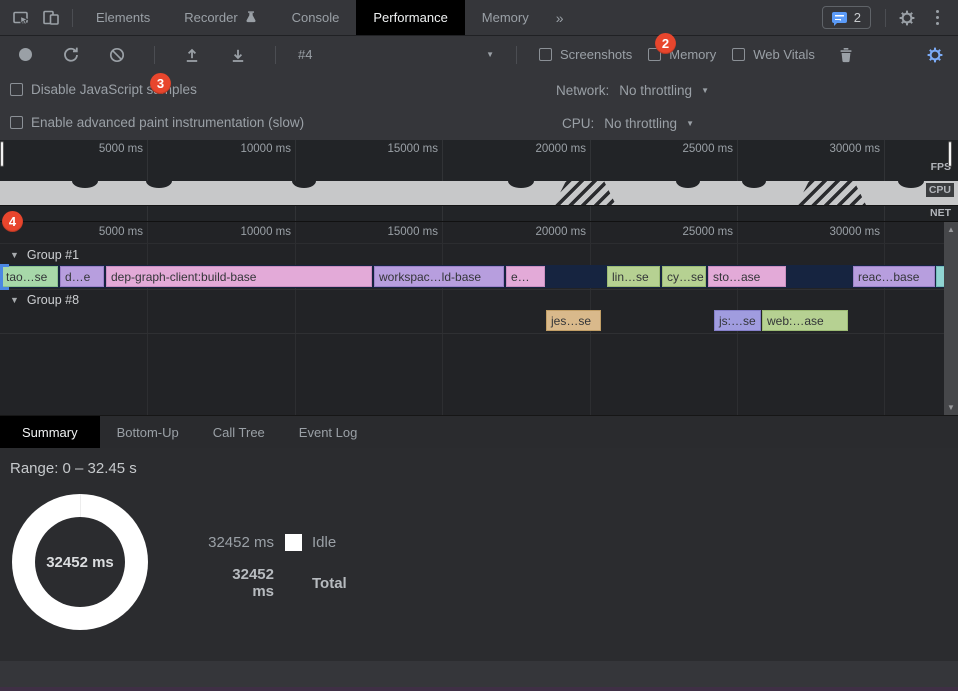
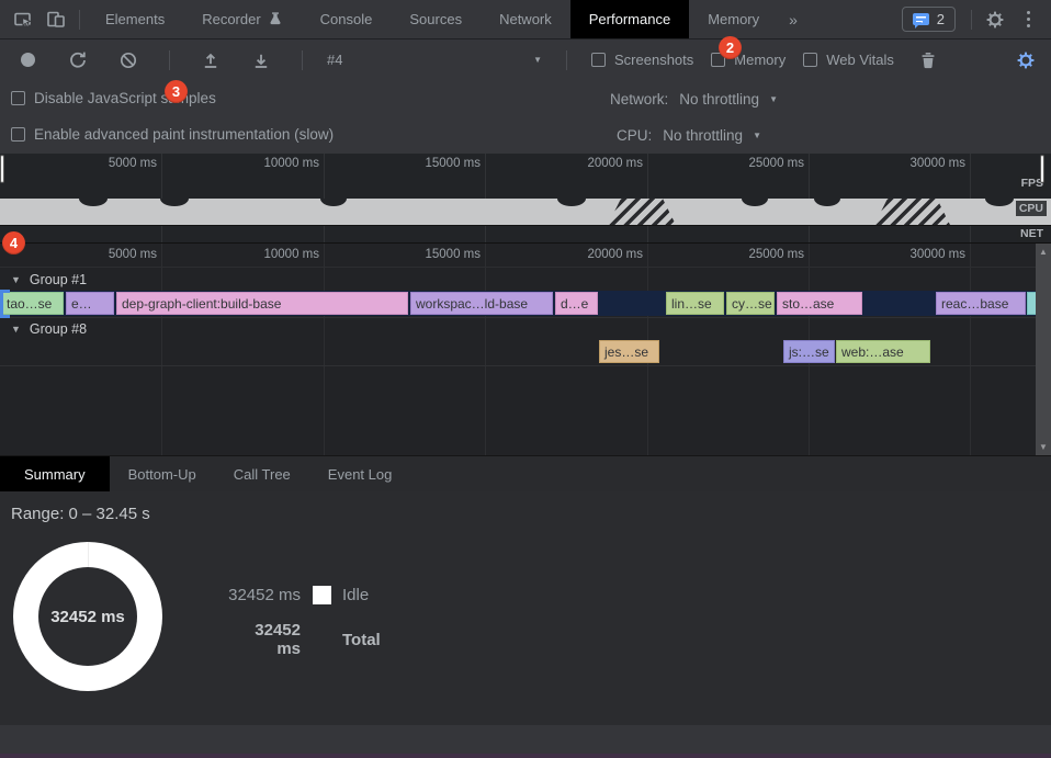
  Elements
  Recorder
  Console
+ Sources
+ Network
  Performance
  Memory
  »
  2
  #4
  ▼
  Screenshots
  Memory
  Web Vitals
  Disable JavaScript sples
  Enable advanced paint instrumentation (slow)
  Network:
  No throttling
  ▼
  CPU:
  No throttling
  ▼
  5000 ms
  10000 ms
  15000 ms
  20000 ms
  25000 ms
  30000 ms
  FPS
  CPU
  NET
  5000 ms
  10000 ms
  15000 ms
  20000 ms
  25000 ms
  30000 ms
  ▼
  Group #1
  tao…se
- d…e
+ e…
  dep-graph-client:build-base
  workspac…ld-base
- e…
+ d…e
  lin…se
  cy…se
  sto…ase
  reac…base
  ▼
  Group #8
  jes…se
  js:…se
  web:…ase
  ▲
  ▼
  Summary
  Bottom-Up
  Call Tree
  Event Log
  Range: 0 – 32.45 s
  32452 ms
  32452 ms
  Idle
  32452 ms
  Total
  2
  3
  4
